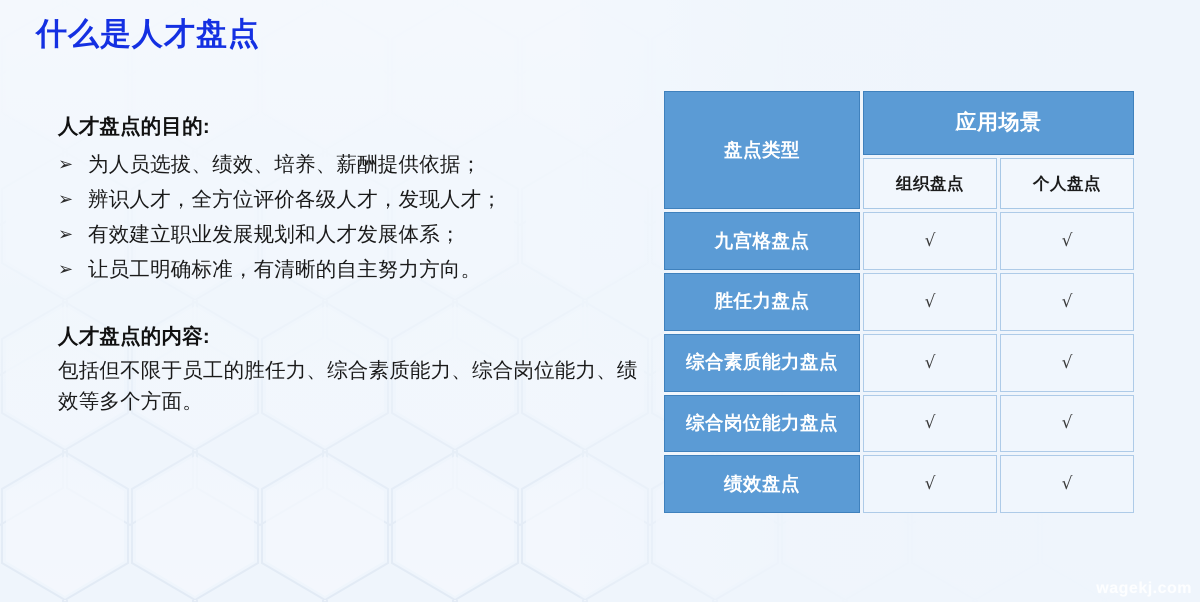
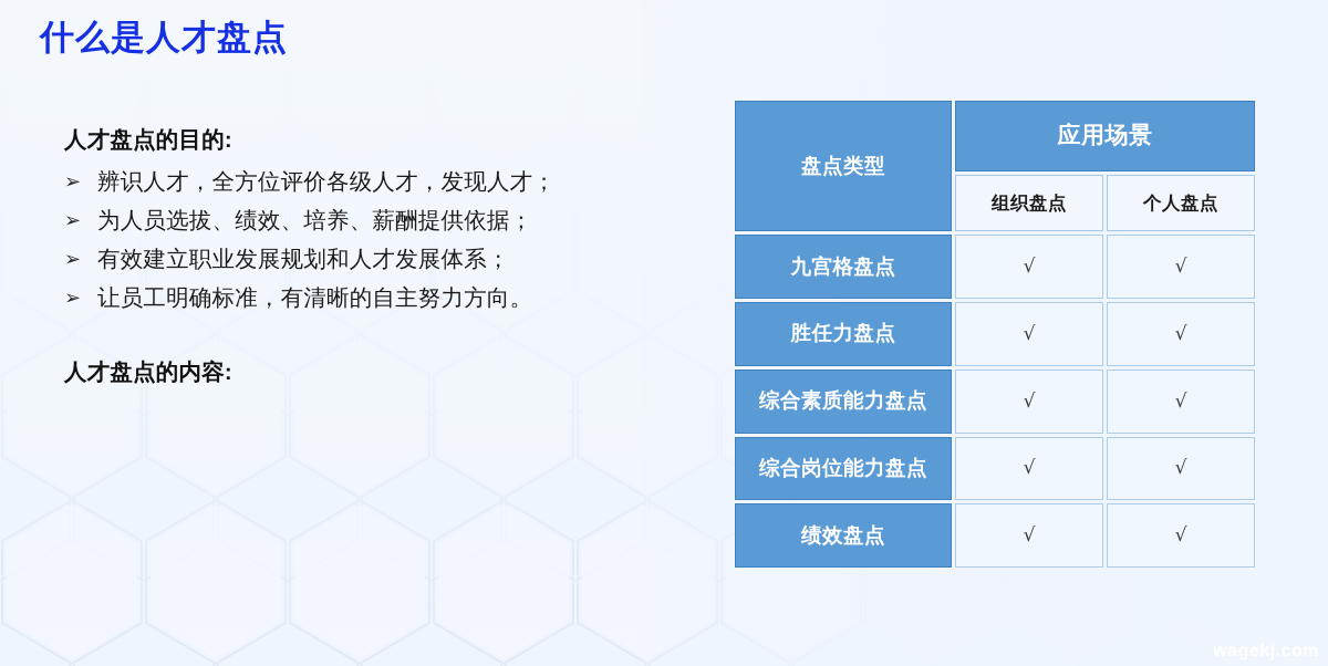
  什么是人才盘点
  人才盘点的目的:
  ➢
- 为人员选拔、绩效、培养、薪酬提供依据；
+ 辨识人才，全方位评价各级人才，发现人才；
  ➢
- 辨识人才，全方位评价各级人才，发现人才；
+ 为人员选拔、绩效、培养、薪酬提供依据；
  ➢
  有效建立职业发展规划和人才发展体系；
  ➢
  让员工明确标准，有清晰的自主努力方向。
  人才盘点的内容:
- 包括但不限于员工的胜任力、综合素质能力、综合岗位能力、绩效等多个方面。
  盘点类型	应用场景
  组织盘点	个人盘点
  九宫格盘点	√	√
  胜任力盘点	√	√
  综合素质能力盘点	√	√
  综合岗位能力盘点	√	√
  绩效盘点	√	√
